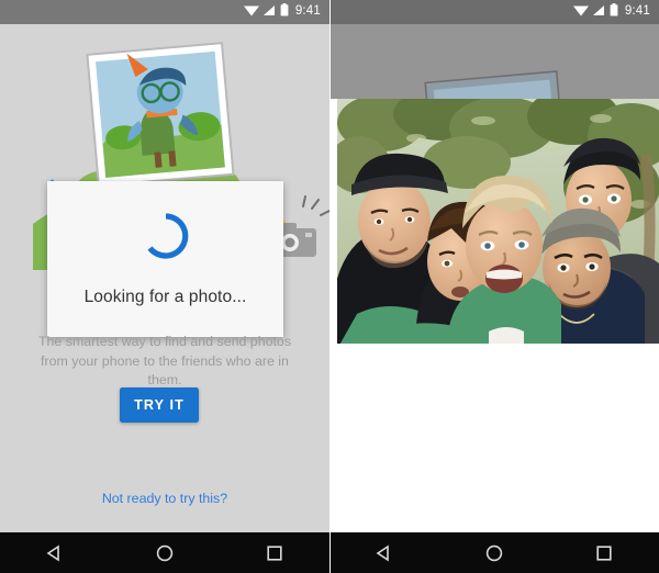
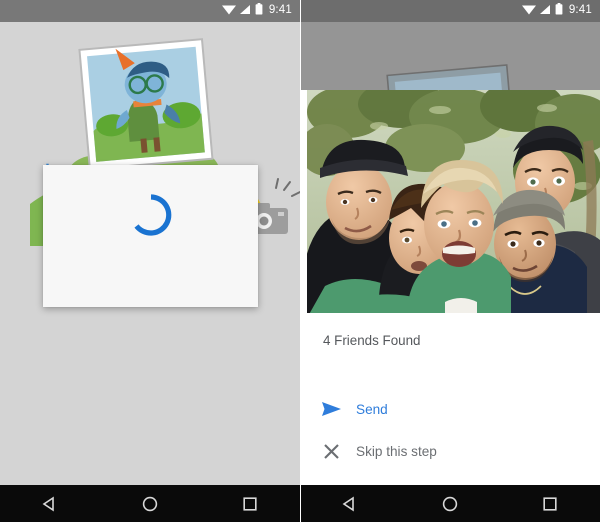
  9:41
- Looking for a photo...
- The smartest way to find and send photos from your phone to the friends who are in them.
- TRY IT
- Not ready to try this?
  9:41
+ 4 Friends Found
+ Send
+ Skip this step
